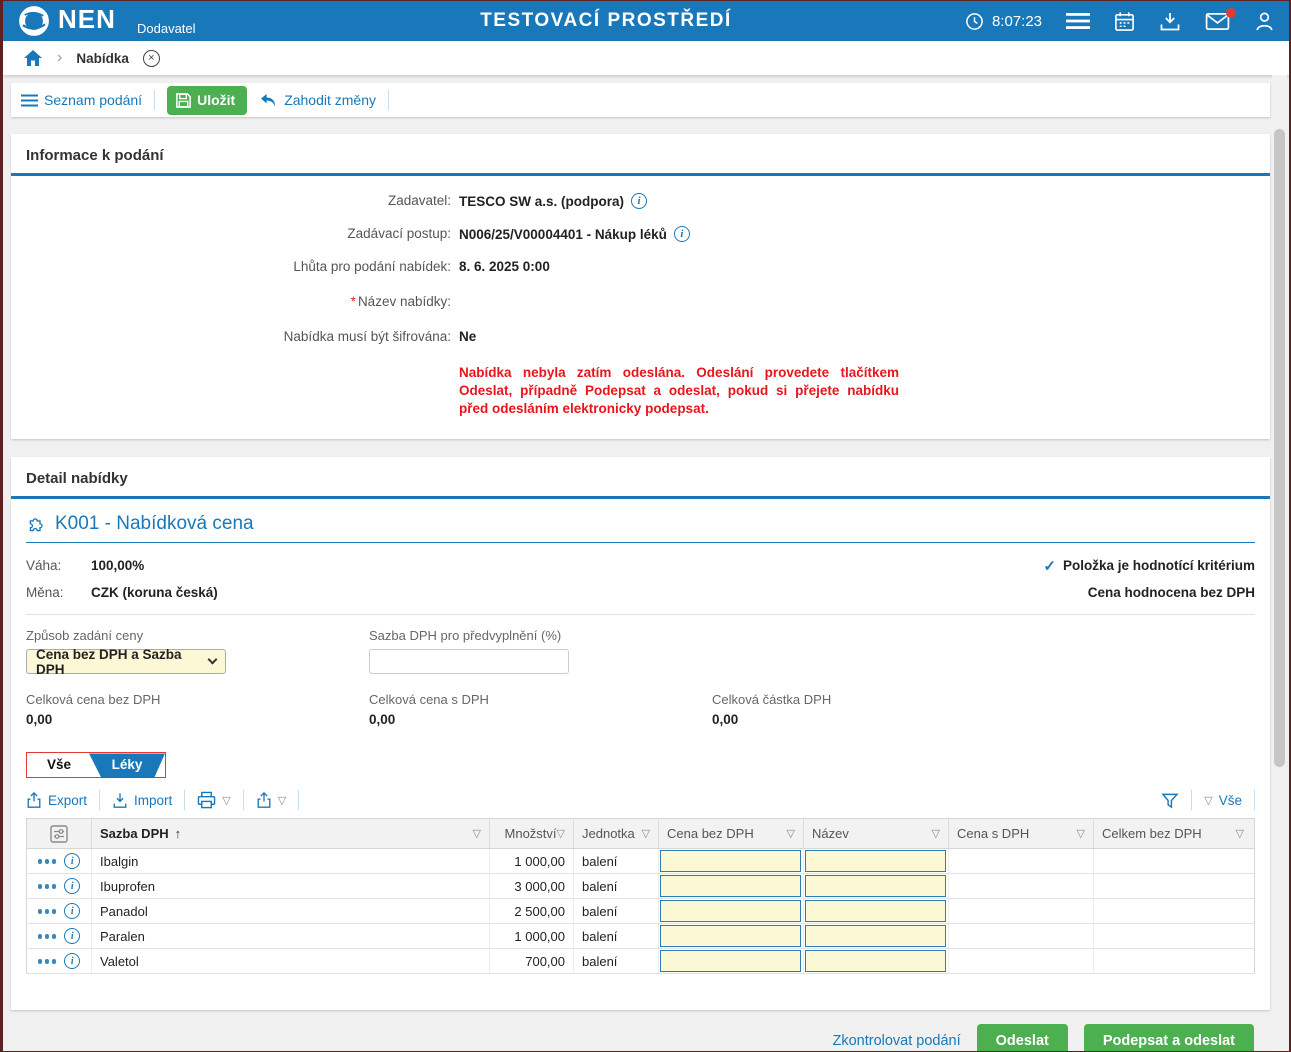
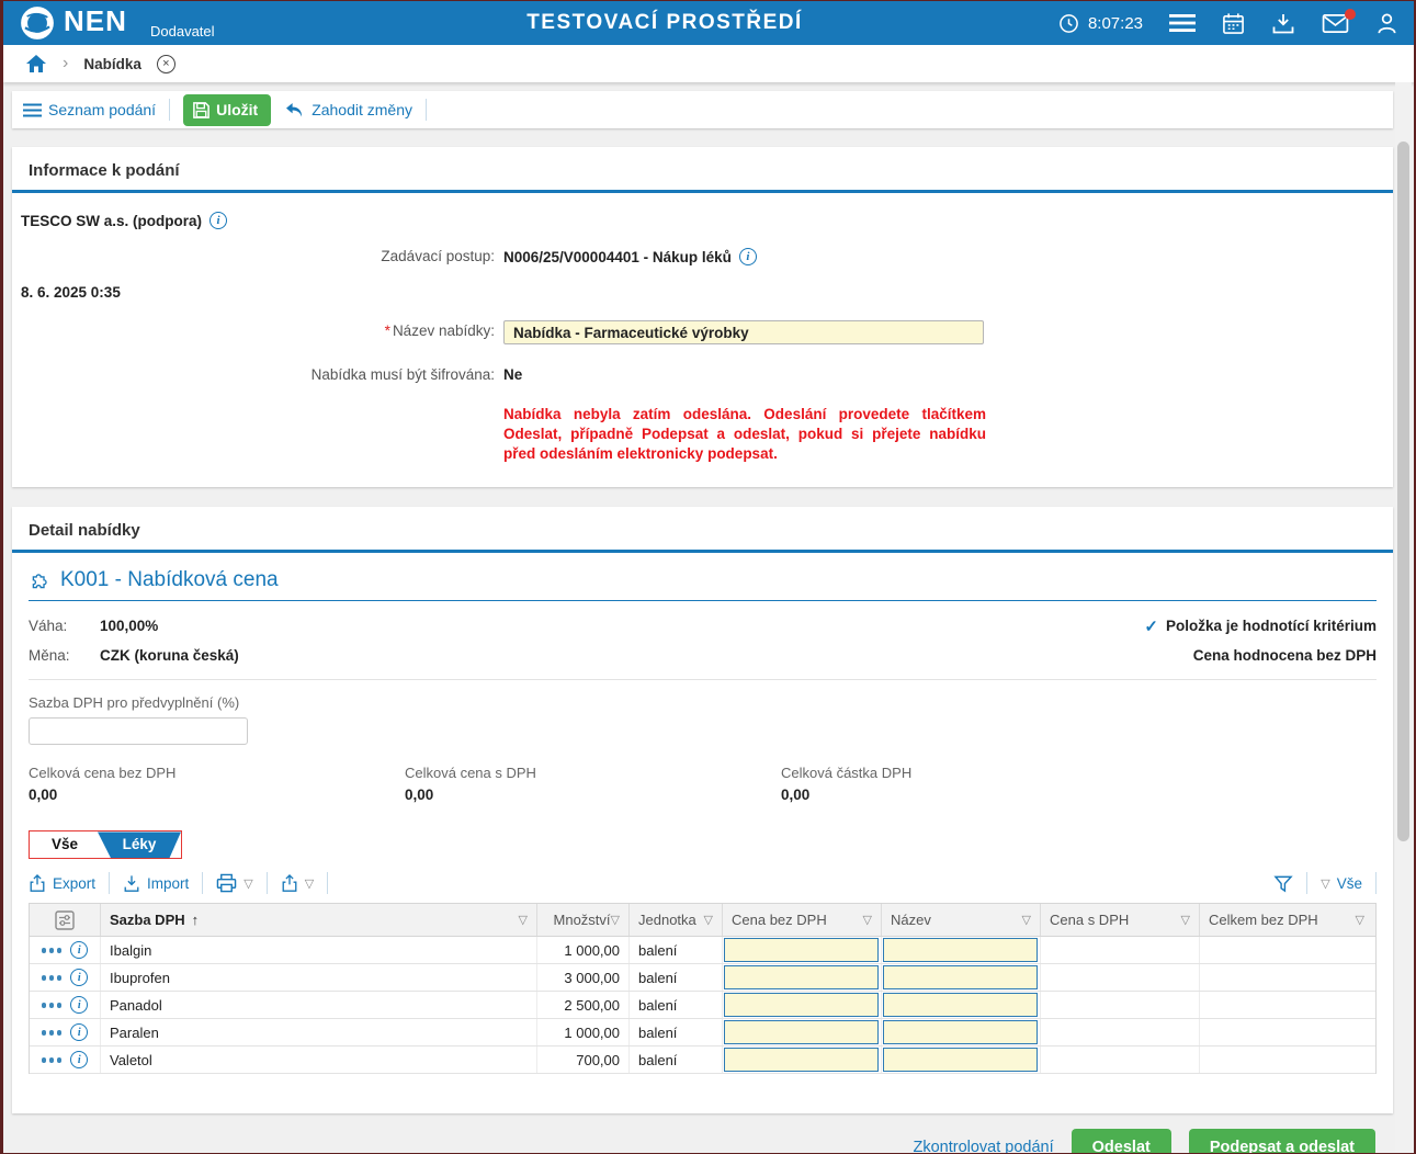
  NEN
  Dodavatel
  TESTOVACÍ PROSTŘEDÍ
  8:07:23
  ›
  Nabídka
  ×
  Seznam podání
  Uložit
  Zahodit změny
  Informace k podání
- Zadavatel:
  TESCO SW a.s. (podpora)
  i
  Zadávací postup:
  N006/25/V00004401 - Nákup léků
  i
- Lhůta pro podání nabídek:
- 8. 6. 2025 0:00
+ 8. 6. 2025 0:35
  * Název nabídky:
+ Nabídka - Farmaceutické výrobky
  Nabídka musí být šifrována:
  Ne
  Nabídka nebyla zatím odeslána. Odeslání provedete tlačítkem Odeslat, případně Podepsat a odeslat, pokud si přejete nabídku před odesláním elektronicky podepsat.
  Detail nabídky
  K001 - Nabídková cena
  Váha:
  100,00%
  ✓
  Položka je hodnotící kritérium
  Měna:
  CZK (koruna česká)
  Cena hodnocena bez DPH
- Způsob zadání ceny
- Cena bez DPH a Sazba DPH
  Sazba DPH pro předvyplnění (%)
  Celková cena bez DPH
  0,00
  Celková cena s DPH
  0,00
  Celková částka DPH
  0,00
  Vše
  Léky
  Export
  Import
  ▽
  ▽
  ▽
  Vše
  Sazba DPH
  ↑
  ▽
  Množství
  ▽
  Jednotka
  ▽
  Cena bez DPH
  ▽
  Název
  ▽
  Cena s DPH
  ▽
  Celkem bez DPH
  ▽
  i
  Ibalgin
  1 000,00
  balení
  i
  Ibuprofen
  3 000,00
  balení
  i
  Panadol
  2 500,00
  balení
  i
  Paralen
  1 000,00
  balení
  i
  Valetol
  700,00
  balení
  Zkontrolovat podání
  Odeslat
  Podepsat a odeslat
